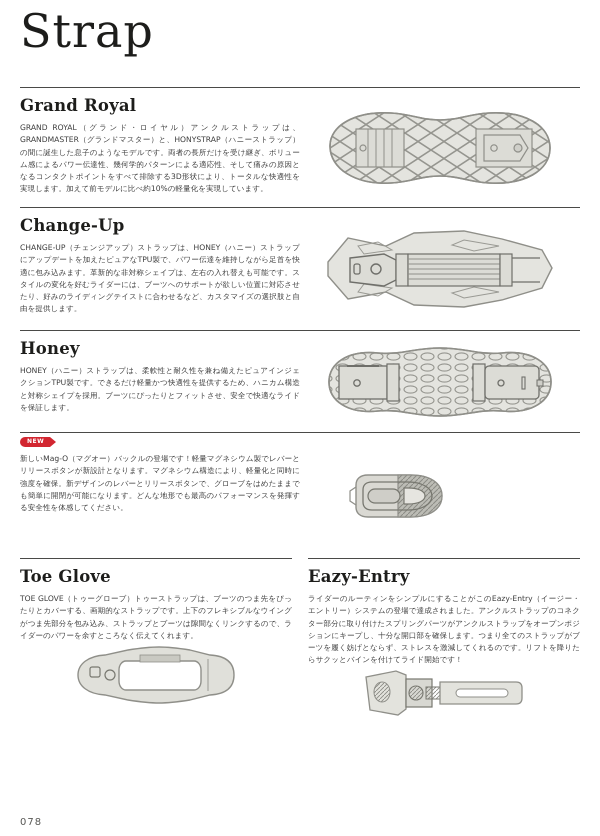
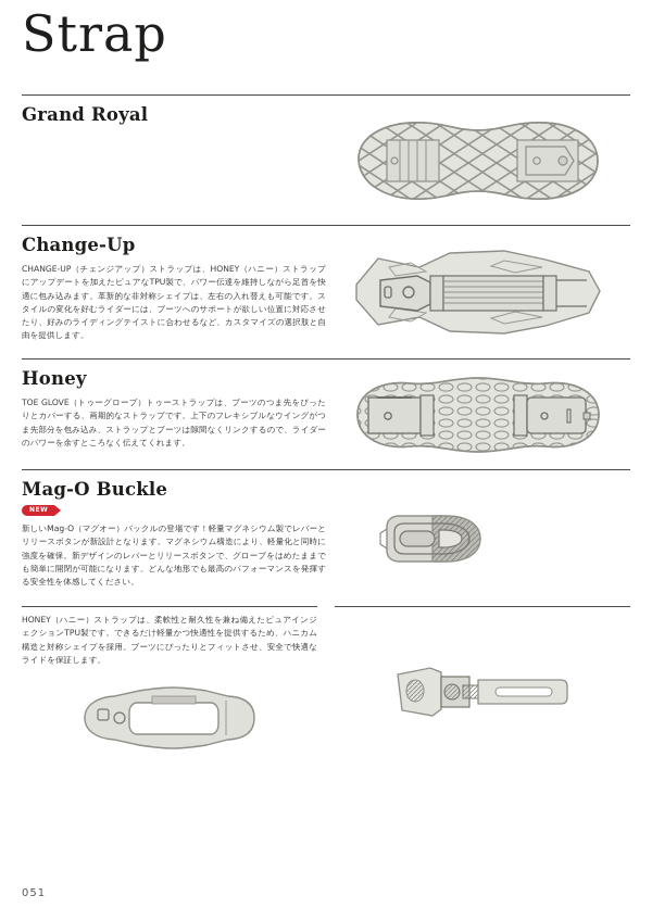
  Strap
  Grand Royal
- GRAND ROYAL（グランド・ロイヤル）アンクルストラップは、GRANDMASTER（グランドマスター）と、HONYSTRAP（ハニーストラップ）の間に誕生した息子のようなモデルです。両者の長所だけを受け継ぎ、ボリューム感によるパワー伝達性、幾何学的パターンによる適応性、そして痛みの原因となるコンタクトポイントをすべて排除する3D形状により、トータルな快適性を実現します。加えて前モデルに比べ約10%の軽量化を実現しています。
  Change-Up
  CHANGE-UP（チェンジアップ）ストラップは、HONEY（ハニー）ストラップにアップデートを加えたピュアなTPU製で、パワー伝達を維持しながら足首を快適に包み込みます。革新的な非対称シェイプは、左右の入れ替えも可能です。スタイルの変化を好むライダーには、ブーツへのサポートが欲しい位置に対応させたり、好みのライディングテイストに合わせるなど、カスタマイズの選択肢と自由を提供します。
  Honey
- HONEY（ハニー）ストラップは、柔軟性と耐久性を兼ね備えたピュアインジェクションTPU製です。できるだけ軽量かつ快適性を提供するため、ハニカム構造と対称シェイプを採用。ブーツにぴったりとフィットさせ、安全で快適なライドを保証します。
+ TOE GLOVE（トゥーグローブ）トゥーストラップは、ブーツのつま先をぴったりとカバーする、画期的なストラップです。上下のフレキシブルなウイングがつま先部分を包み込み、ストラップとブーツは隙間なくリンクするので、ライダーのパワーを余すところなく伝えてくれます。
+ Mag-O Buckle
  新しいMag-O（マグオー）バックルの登場です！軽量マグネシウム製でレバーとリリースボタンが新設計となります。マグネシウム構造により、軽量化と同時に強度を確保。新デザインのレバーとリリースボタンで、グローブをはめたままでも簡単に開閉が可能になります。どんな地形でも最高のパフォーマンスを発揮する安全性を体感してください。
- Toe Glove
- TOE GLOVE（トゥーグローブ）トゥーストラップは、ブーツのつま先をぴったりとカバーする、画期的なストラップです。上下のフレキシブルなウイングがつま先部分を包み込み、ストラップとブーツは隙間なくリンクするので、ライダーのパワーを余すところなく伝えてくれます。
+ HONEY（ハニー）ストラップは、柔軟性と耐久性を兼ね備えたピュアインジェクションTPU製です。できるだけ軽量かつ快適性を提供するため、ハニカム構造と対称シェイプを採用。ブーツにぴったりとフィットさせ、安全で快適なライドを保証します。
- Eazy-Entry
- ライダーのルーティンをシンプルにすることがこのEazy-Entry（イージー・エントリー）システムの登場で達成されました。アンクルストラップのコネクター部分に取り付けたスプリングパーツがアンクルストラップをオープンポジションにキープし、十分な開口部を確保します。つまり全てのストラップがブーツを履く妨げとならず、ストレスを激減してくれるのです。リフトを降りたらサクッとバインを付けてライド開始です！
- 078
+ 051
